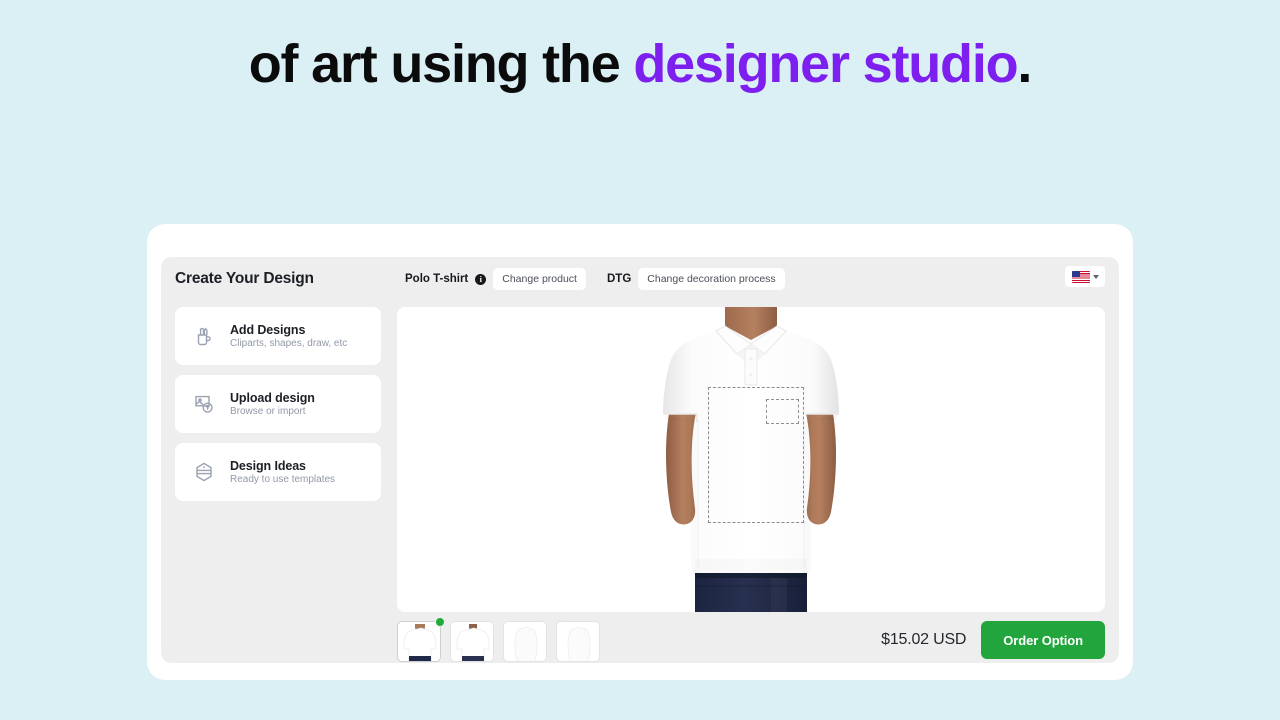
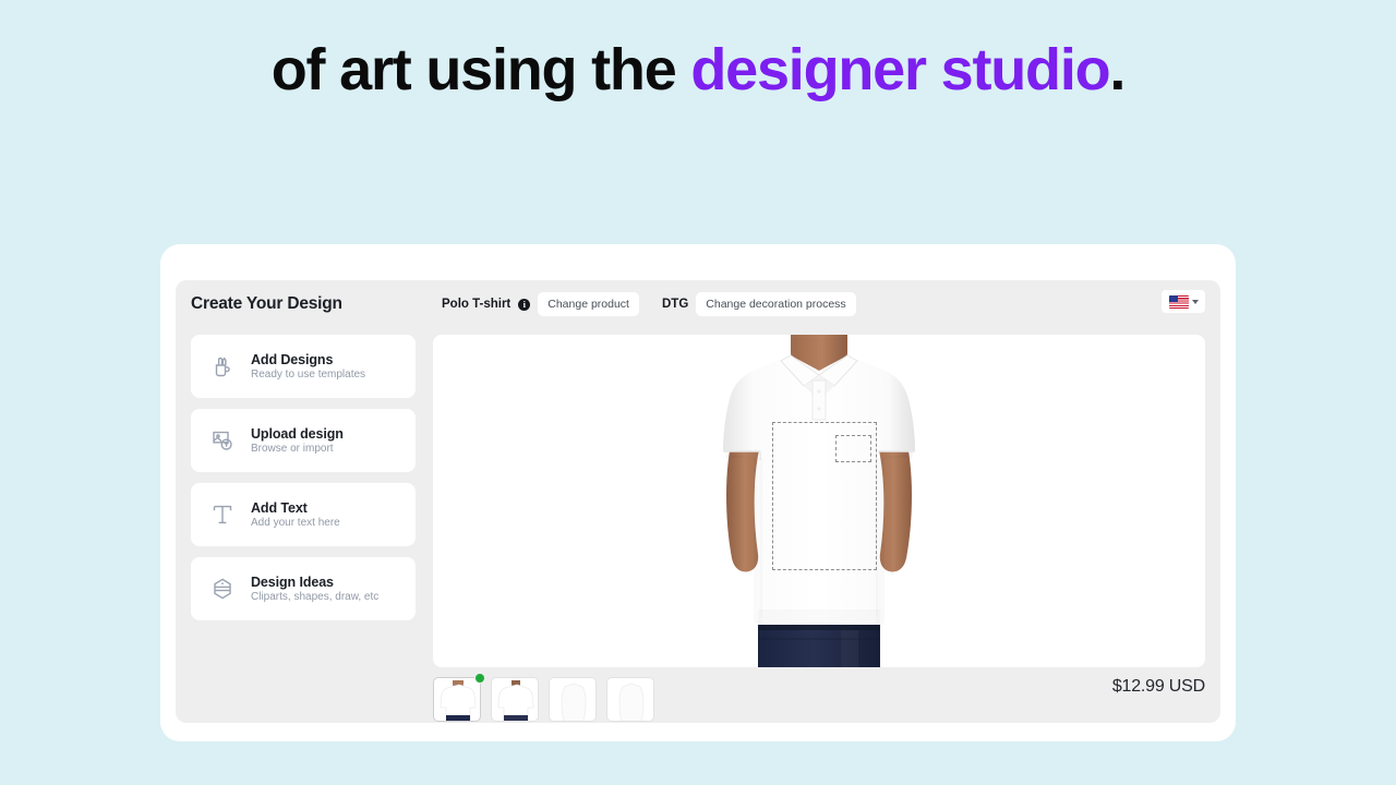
  of art using the designer studio.
  Create Your Design
  Polo T-shirt
  i
  Change product
  DTG
  Change decoration process
  Add Designs
- Cliparts, shapes, draw, etc
+ Ready to use templates
  Upload design
  Browse or import
+ Add Text
+ Add your text here
  Design Ideas
- Ready to use templates
+ Cliparts, shapes, draw, etc
- $15.02 USD
+ $12.99 USD
- Order Option
